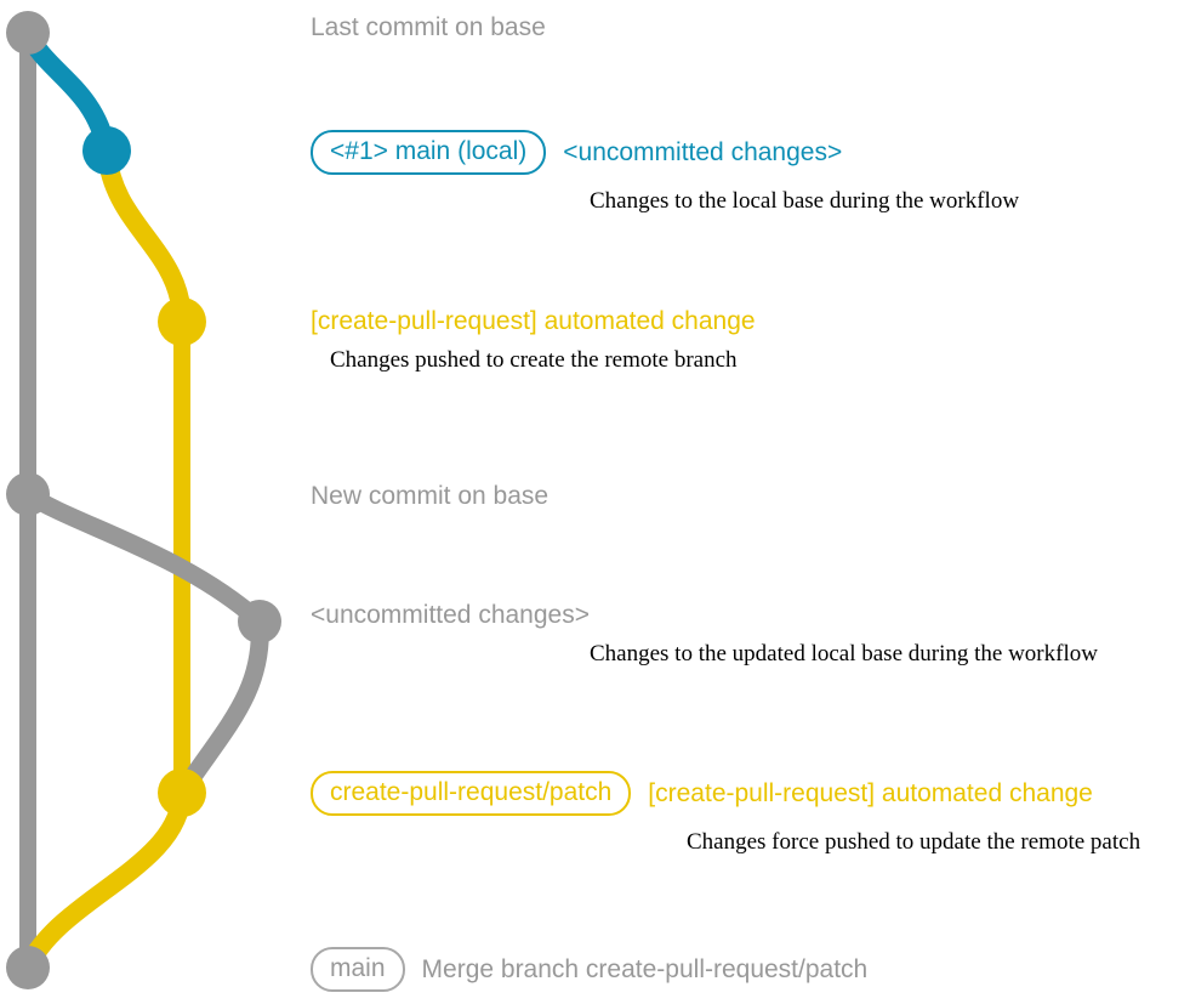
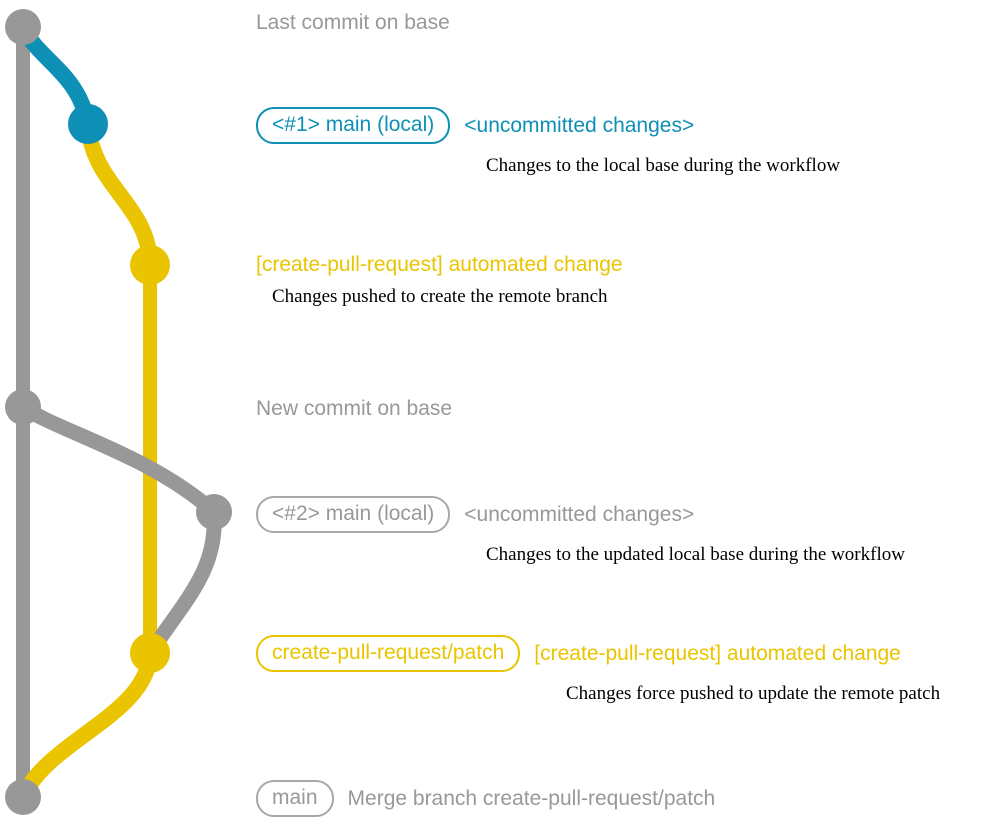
  Last commit on base
  <#1> main (local)
  <uncommitted changes>
  Changes to the local base during the workflow
  [create-pull-request] automated change
  Changes pushed to create the remote branch
  New commit on base
+ <#2> main (local)
  <uncommitted changes>
  Changes to the updated local base during the workflow
  create-pull-request/patch
  [create-pull-request] automated change
  Changes force pushed to update the remote patch
  main
  Merge branch create-pull-request/patch
